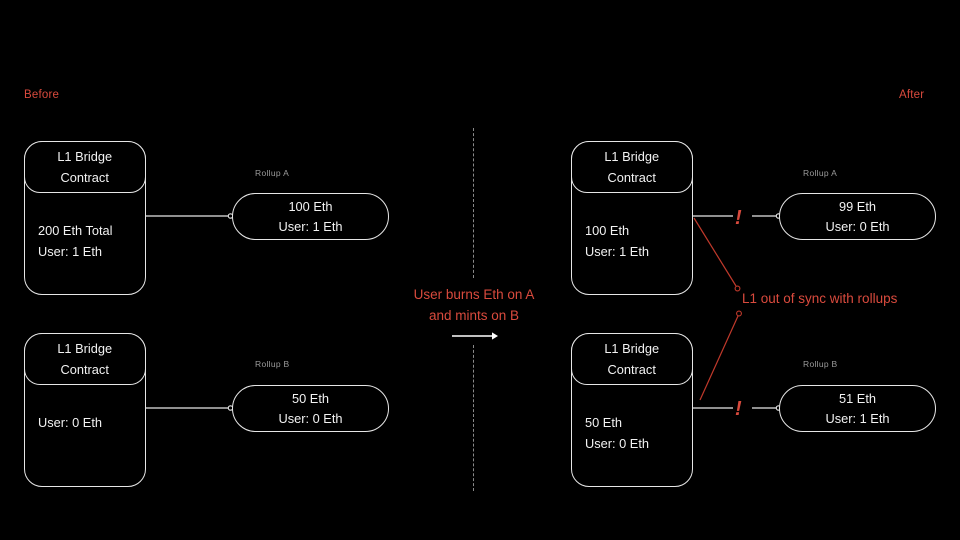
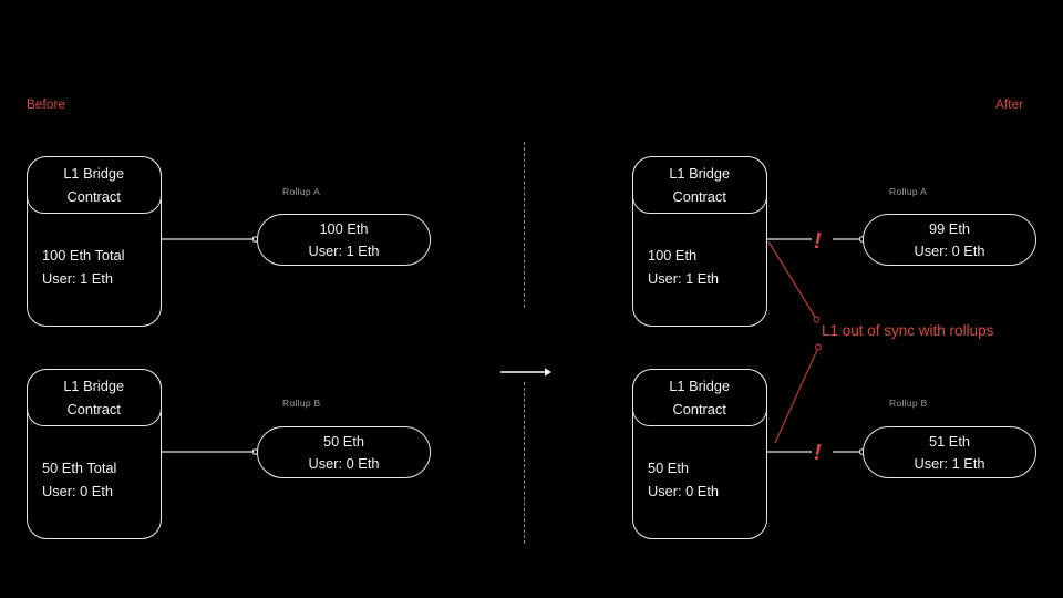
  Before
  After
- User burns Eth on A
- and mints on B
  L1 Bridge
  Contract
- 200 Eth Total
+ 100 Eth Total
  User: 1 Eth
  Rollup A
  100 Eth
  User: 1 Eth
  L1 Bridge
  Contract
+ 50 Eth Total
  User: 0 Eth
  Rollup B
  50 Eth
  User: 0 Eth
  L1 Bridge
  Contract
  100 Eth
  User: 1 Eth
  !
  Rollup A
  99 Eth
  User: 0 Eth
  L1 Bridge
  Contract
  50 Eth
  User: 0 Eth
  !
  Rollup B
  51 Eth
  User: 1 Eth
  L1 out of sync with rollups
